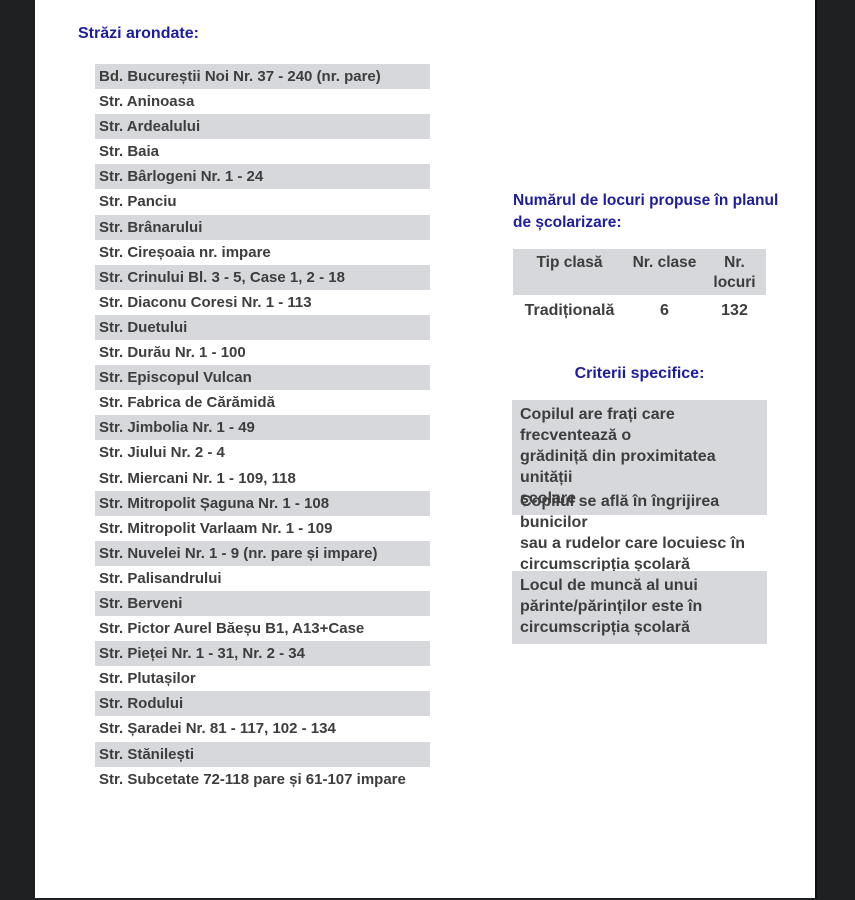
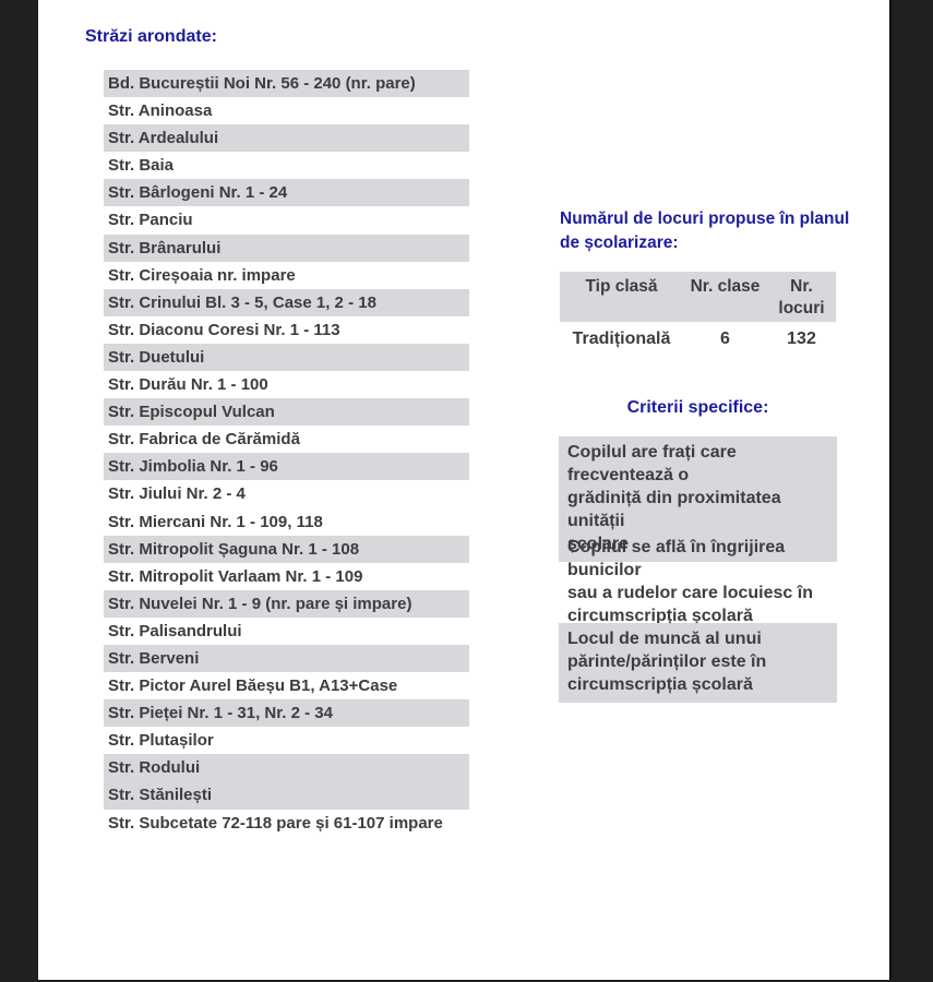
  Străzi arondate:
- Bd. Bucureștii Noi Nr. 37 - 240 (nr. pare)
+ Bd. Bucureștii Noi Nr. 56 - 240 (nr. pare)
  Str. Aninoasa
  Str. Ardealului
  Str. Baia
  Str. Bârlogeni Nr. 1 - 24
  Str. Panciu
  Str. Brânarului
  Str. Cireșoaia nr. impare
  Str. Crinului Bl. 3 - 5, Case 1, 2 - 18
  Str. Diaconu Coresi Nr. 1 - 113
  Str. Duetului
  Str. Durău Nr. 1 - 100
  Str. Episcopul Vulcan
  Str. Fabrica de Cărămidă
- Str. Jimbolia Nr. 1 - 49
+ Str. Jimbolia Nr. 1 - 96
  Str. Jiului Nr. 2 - 4
  Str. Miercani Nr. 1 - 109, 118
  Str. Mitropolit Șaguna Nr. 1 - 108
  Str. Mitropolit Varlaam Nr. 1 - 109
  Str. Nuvelei Nr. 1 - 9 (nr. pare și impare)
  Str. Palisandrului
  Str. Berveni
  Str. Pictor Aurel Băeșu B1, A13+Case
  Str. Pieței Nr. 1 - 31, Nr. 2 - 34
  Str. Plutașilor
  Str. Rodului
- Str. Șaradei Nr. 81 - 117, 102 - 134
  Str. Stănilești
  Str. Subcetate 72-118 pare și 61-107 impare
  Numărul de locuri propuse în planul
  de școlarizare:
  Tip clasă
  Nr. clase
  Nr. locuri
  Tradițională
  6
  132
  Criterii specifice:
  Copilul are frați care frecventează o
  grădiniță din proximitatea unității
  școlare
  Copilul se află în îngrijirea bunicilor
  sau a rudelor care locuiesc în
  circumscripția școlară
  Locul de muncă al unui
  părinte/părinților este în
  circumscripția școlară
